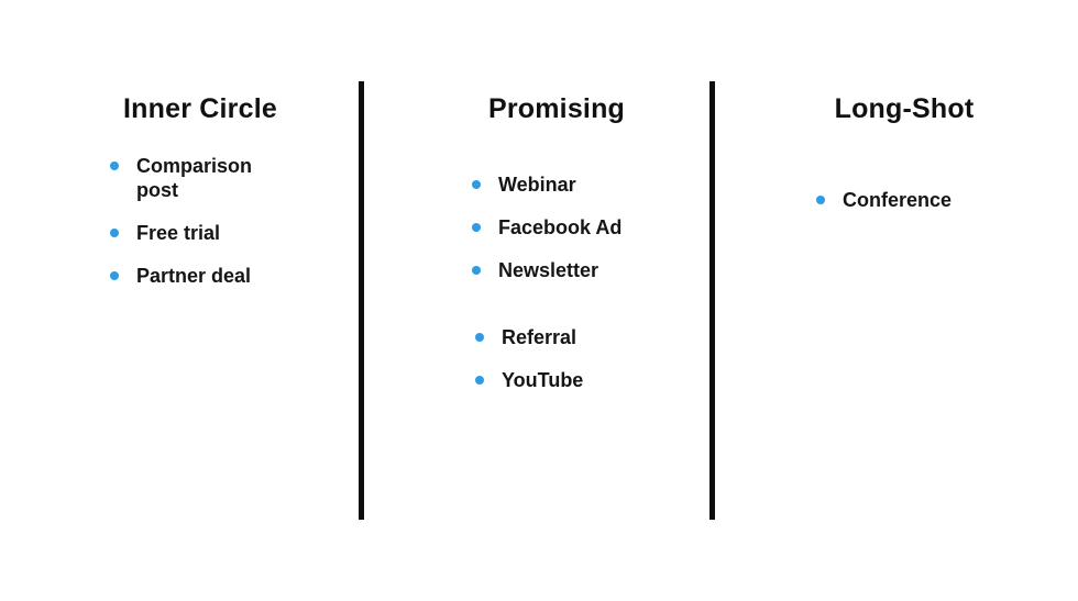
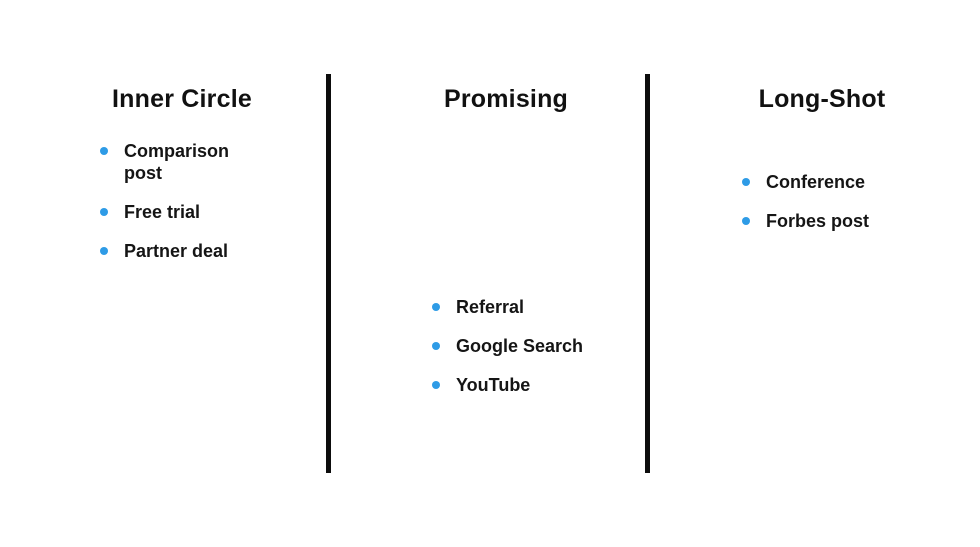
  Inner Circle
  Promising
  Long-Shot
  Comparison post
  Free trial
  Partner deal
- Webinar
- Facebook Ad
- Newsletter
  Referral
+ Google Search
  YouTube
  Conference
+ Forbes post
